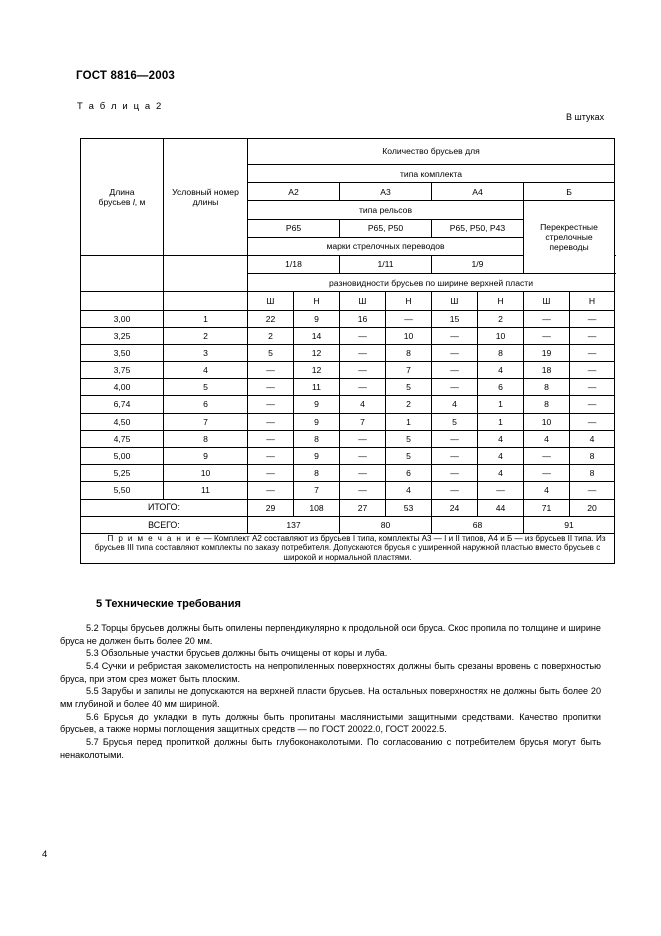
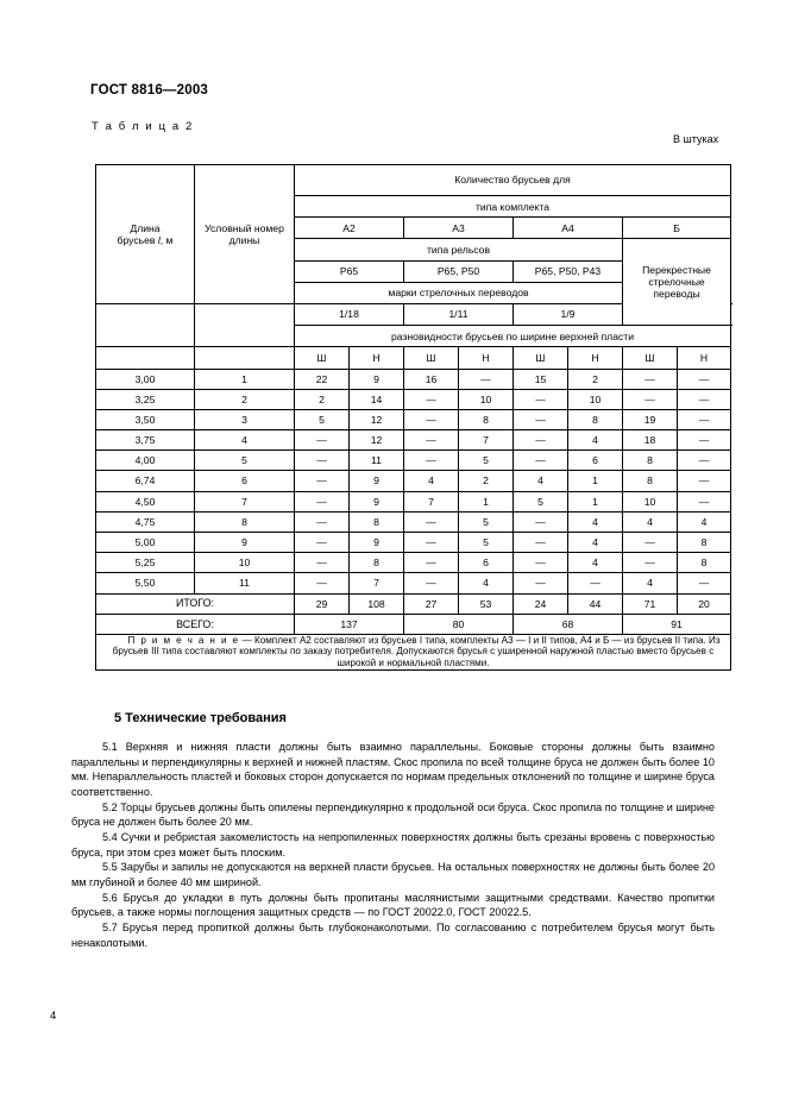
  ГОСТ 8816—2003
  Т а б л и ц а 2
  В штуках
  Длина брусьев l, м	Условный номер длины	Количество брусьев для
  типа комплекта
  А2	А3	А4	Б
  типа рельсов	Перекрестные стрелочные переводы
  Р65	Р65, Р50	Р65, Р50, Р43
  марки стрелочных переводов
  		1/18	1/11	1/9
  разновидности брусьев по ширине верхней пласти
  		Ш	Н	Ш	Н	Ш	Н	Ш	Н
  3,00	1	22	9	16	—	15	2	—	—
  3,25	2	2	14	—	10	—	10	—	—
  3,50	3	5	12	—	8	—	8	19	—
  3,75	4	—	12	—	7	—	4	18	—
  4,00	5	—	11	—	5	—	6	8	—
  6,74	6	—	9	4	2	4	1	8	—
  4,50	7	—	9	7	1	5	1	10	—
  4,75	8	—	8	—	5	—	4	4	4
  5,00	9	—	9	—	5	—	4	—	8
  5,25	10	—	8	—	6	—	4	—	8
  5,50	11	—	7	—	4	—	—	4	—
  ИТОГО:	29	108	27	53	24	44	71	20
  ВСЕГО:	137	80	68	91
  П р и м е ч а н и е — Комплект А2 составляют из брусьев I типа, комплекты А3 — I и II типов, А4 и Б — из брусьев II типа. Из брусьев III типа составляют комплекты по заказу потребителя. Допускаются брусья с уширенной наружной пластью вместо брусьев с широкой и нормальной пластями.
  5 Технические требования
+ 5.1 Верхняя и нижняя пласти должны быть взаимно параллельны. Боковые стороны должны быть взаимно параллельны и перпендикулярны к верхней и нижней пластям. Скос пропила по всей толщине бруса не должен быть более 10 мм. Непараллельность пластей и боковых сторон допускается по нормам предельных отклонений по толщине и ширине бруса соответственно.
  5.2 Торцы брусьев должны быть опилены перпендикулярно к продольной оси бруса. Скос пропила по толщине и ширине бруса не должен быть более 20 мм.
- 5.3 Обзольные участки брусьев должны быть очищены от коры и луба.
  5.4 Сучки и ребристая закомелистость на непропиленных поверхностях должны быть срезаны вровень с поверхностью бруса, при этом срез может быть плоским.
  5.5 Зарубы и запилы не допускаются на верхней пласти брусьев. На остальных поверхностях не должны быть более 20 мм глубиной и более 40 мм шириной.
  5.6 Брусья до укладки в путь должны быть пропитаны маслянистыми защитными средствами. Качество пропитки брусьев, а также нормы поглощения защитных средств — по ГОСТ 20022.0, ГОСТ 20022.5.
  5.7 Брусья перед пропиткой должны быть глубоконаколотыми. По согласованию с потребителем брусья могут быть ненаколотыми.
  4
